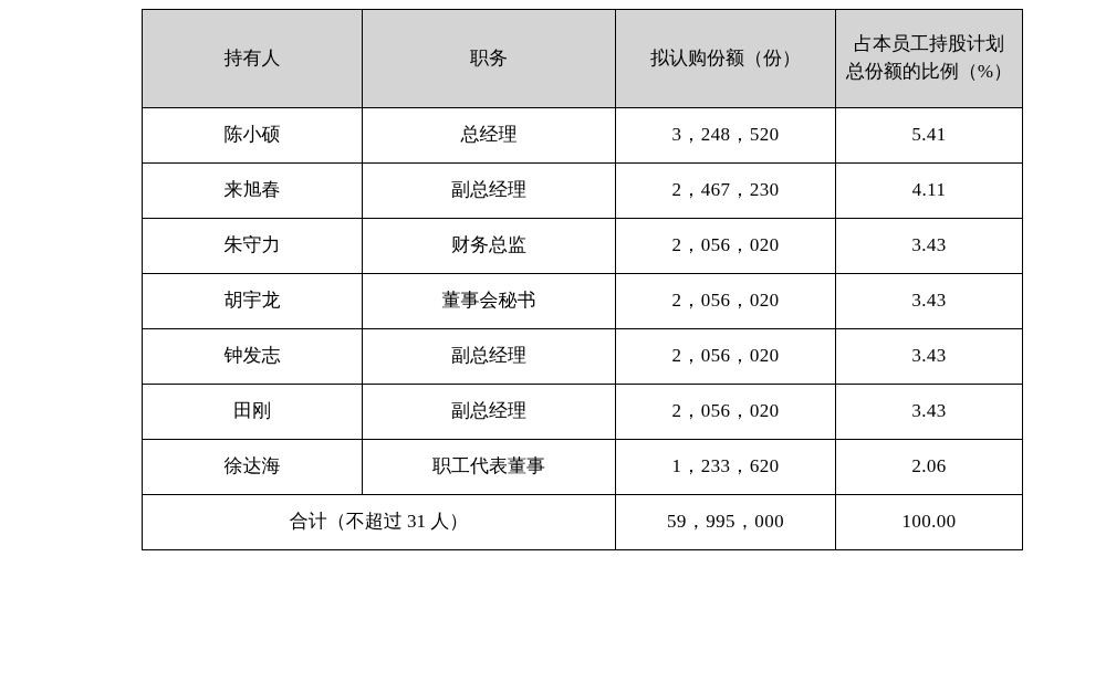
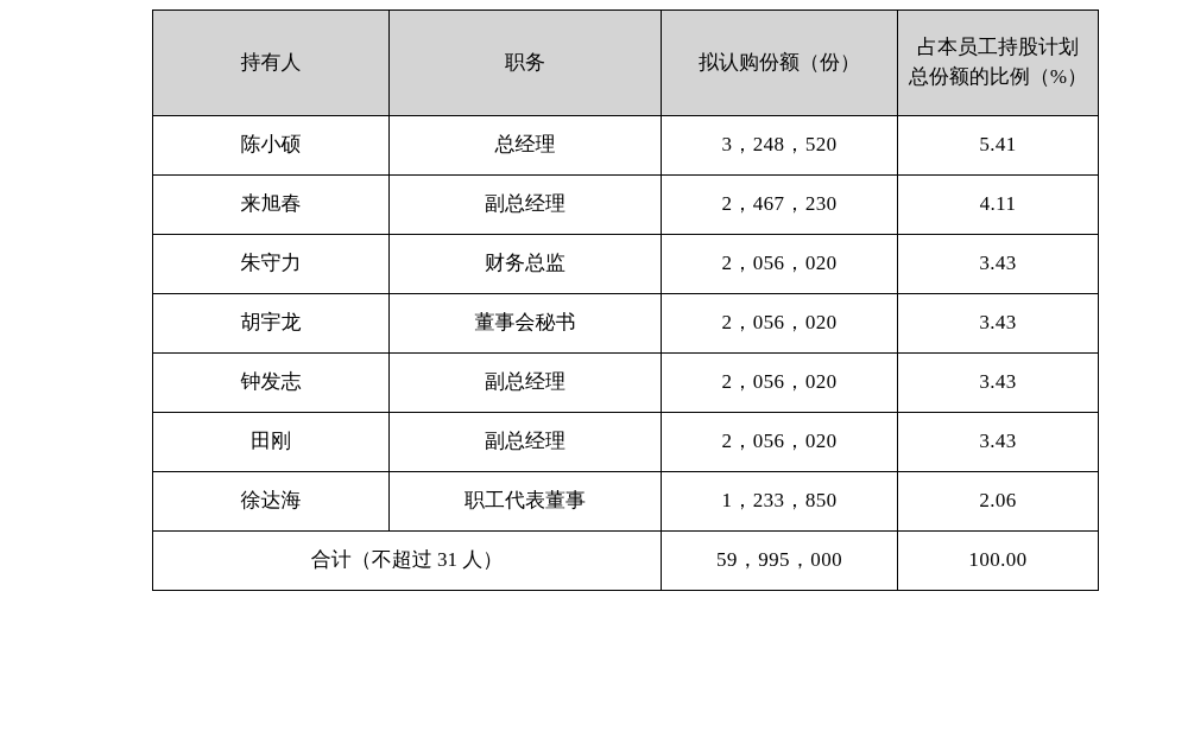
  持有人	职务	拟认购份额（份）	占本员工持股计划 总份额的比例（%）
  陈小硕	总经理	3，248，520	5.41
  来旭春	副总经理	2，467，230	4.11
  朱守力	财务总监	2，056，020	3.43
  胡宇龙	董事会秘书	2，056，020	3.43
  钟发志	副总经理	2，056，020	3.43
  田刚	副总经理	2，056，020	3.43
- 徐达海	职工代表董事	1，233，620	2.06
+ 徐达海	职工代表董事	1，233，850	2.06
  合计（不超过 31 人）	59，995，000	100.00
